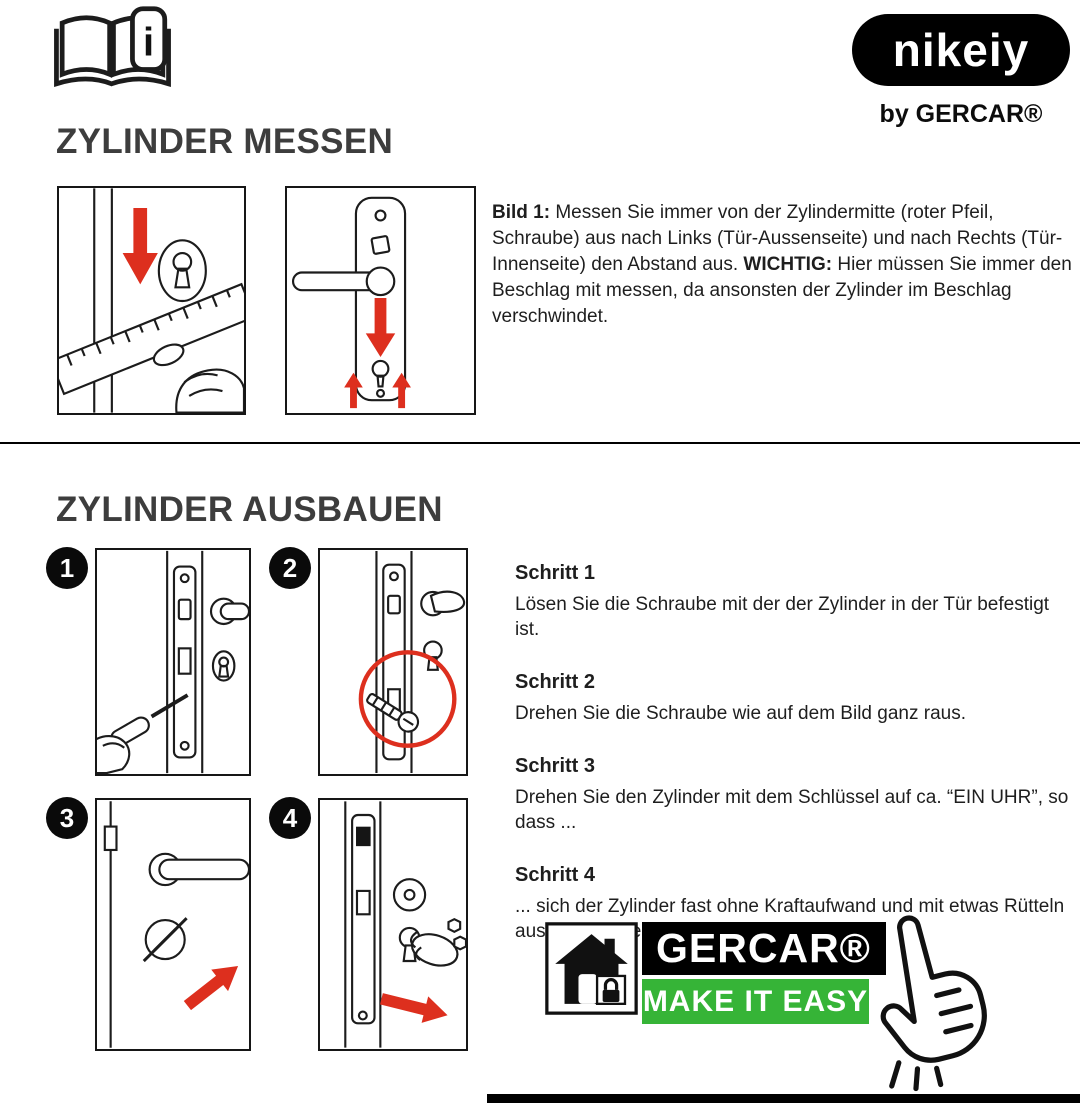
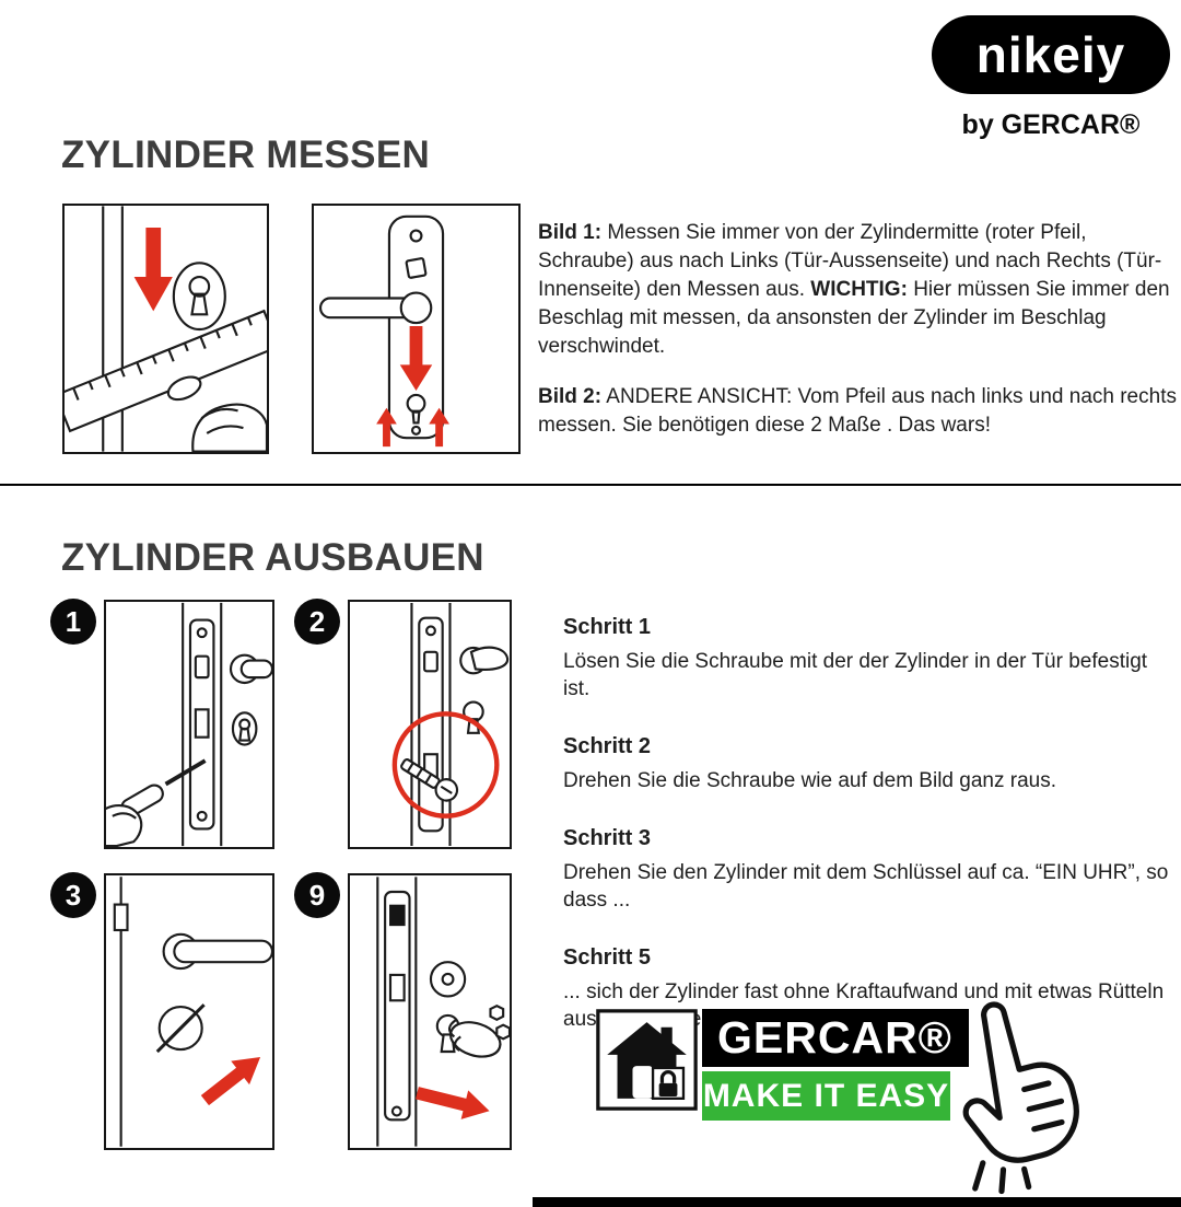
- i
  nikeiy
  by GERCAR®
  ZYLINDER MESSEN
- Bild 1: Messen Sie immer von der Zylindermitte (roter Pfeil, Schraube) aus nach Links (Tür-Aussenseite) und nach Rechts (Tür-Innenseite) den Abstand aus. WICHTIG: Hier müssen Sie immer den Beschlag mit messen, da ansonsten der Zylinder im Beschlag verschwindet.
+ Bild 1: Messen Sie immer von der Zylindermitte (roter Pfeil, Schraube) aus nach Links (Tür-Aussenseite) und nach Rechts (Tür-Innenseite) den Messen aus. WICHTIG: Hier müssen Sie immer den Beschlag mit messen, da ansonsten der Zylinder im Beschlag verschwindet.
+ Bild 2: ANDERE ANSICHT: Vom Pfeil aus nach links und nach rechts messen. Sie benötigen diese 2 Maße . Das wars!
  ZYLINDER AUSBAUEN
  1
  2
  3
- 4
+ 9
  Schritt 1
  Lösen Sie die Schraube mit der der Zylinder in der Tür befestigt ist.
  Schritt 2
  Drehen Sie die Schraube wie auf dem Bild ganz raus.
  Schritt 3
  Drehen Sie den Zylinder mit dem Schlüssel auf ca. “EIN UHR”, so dass ...
- Schritt 4
+ Schritt 5
  ... sich der Zylinder fast ohne Kraftaufwand und mit etwas Rütteln aus
  GERCAR®
  MAKE IT EASY
